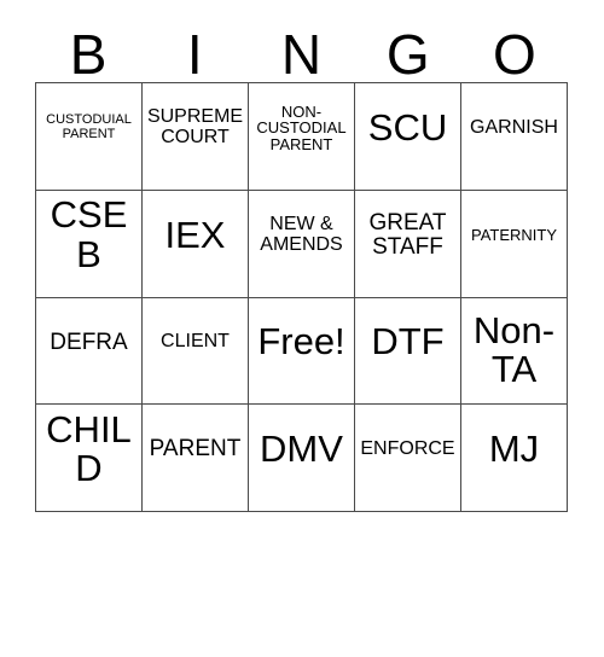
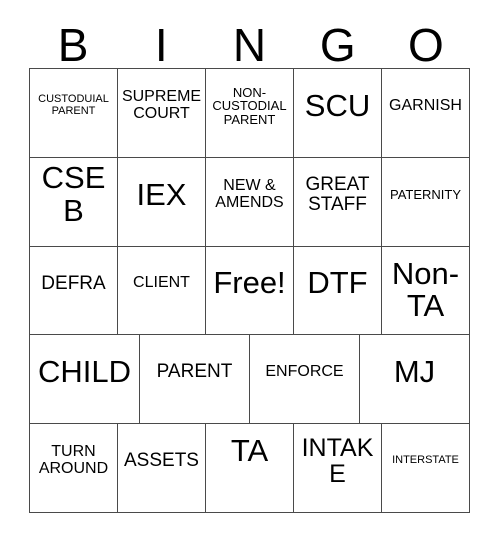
  B
  I
  N
  G
  O
  CUSTODUIAL PARENT
  SUPREME COURT
  NON-CUSTODIAL PARENT
  SCU
  GARNISH
  CSEB
  IEX
  NEW & AMENDS
  GREAT STAFF
  PATERNITY
  DEFRA
  CLIENT
  Free!
  DTF
  Non-TA
  CHILD
  PARENT
- DMV
  ENFORCE
  MJ
+ TURN AROUND
+ ASSETS
+ TA
+ INTAKE
+ INTERSTATE
